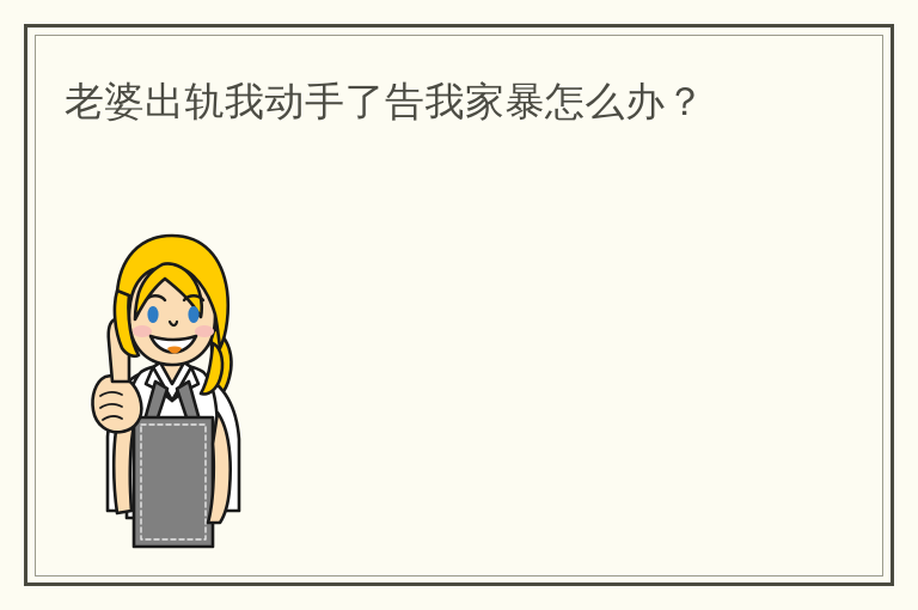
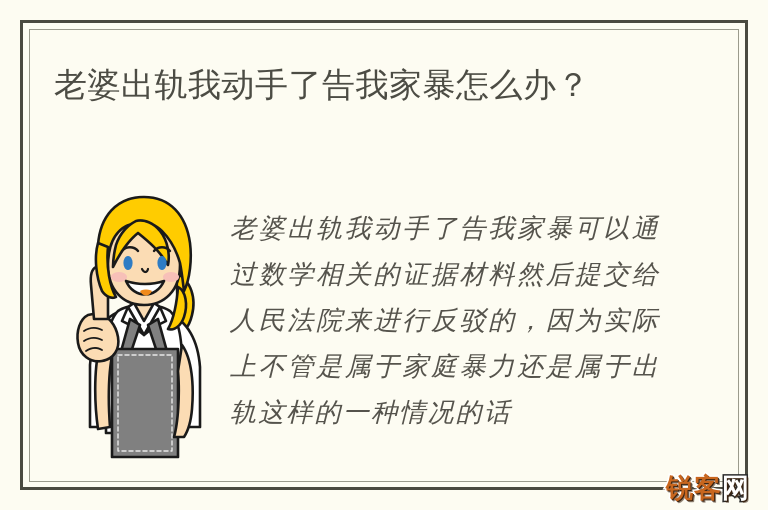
  老婆出轨我动手了告我家暴怎么办？
+ 老婆出轨我动手了告我家暴可以通过数学相关的证据材料然后提交给人民法院来进行反驳的，因为实际上不管是属于家庭暴力还是属于出轨这样的一种情况的话
+ 锐客网
